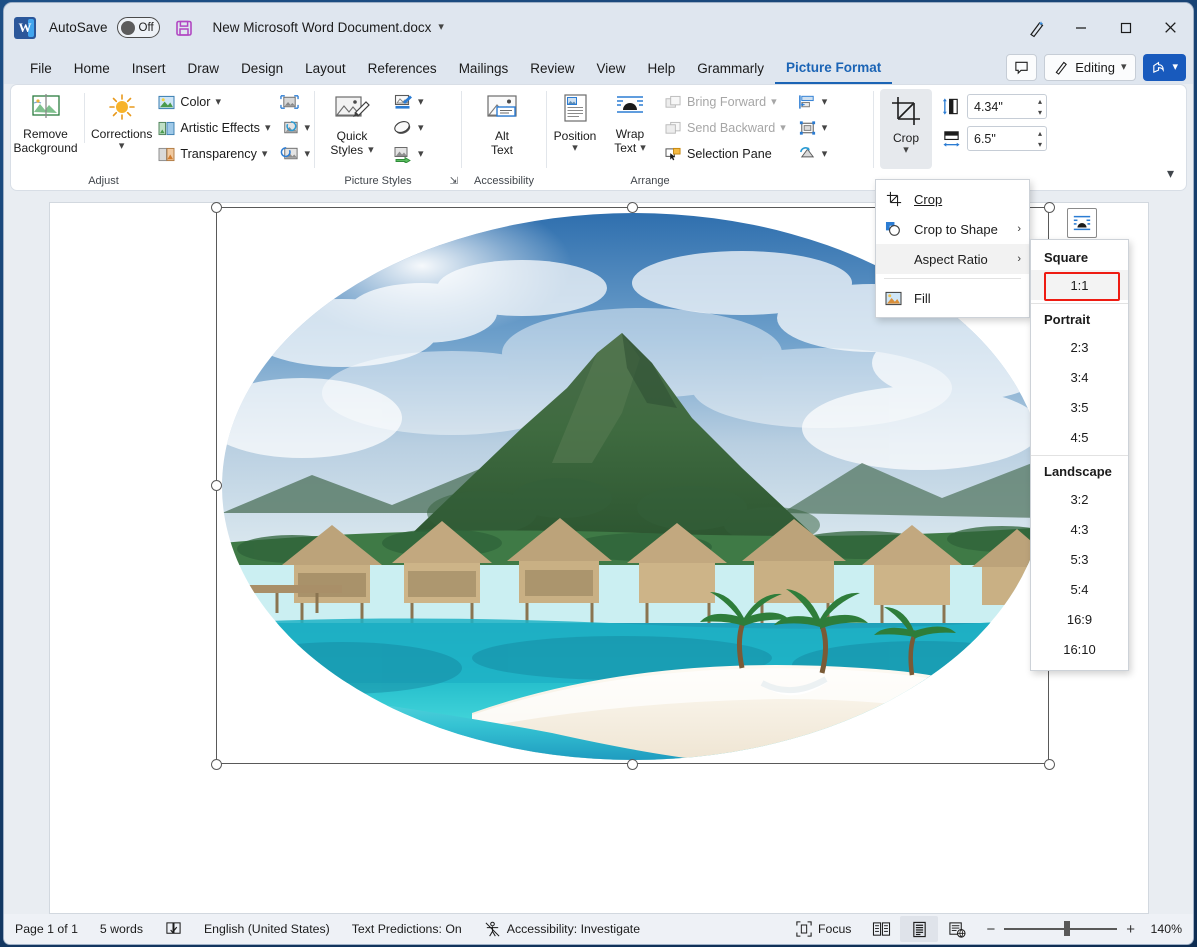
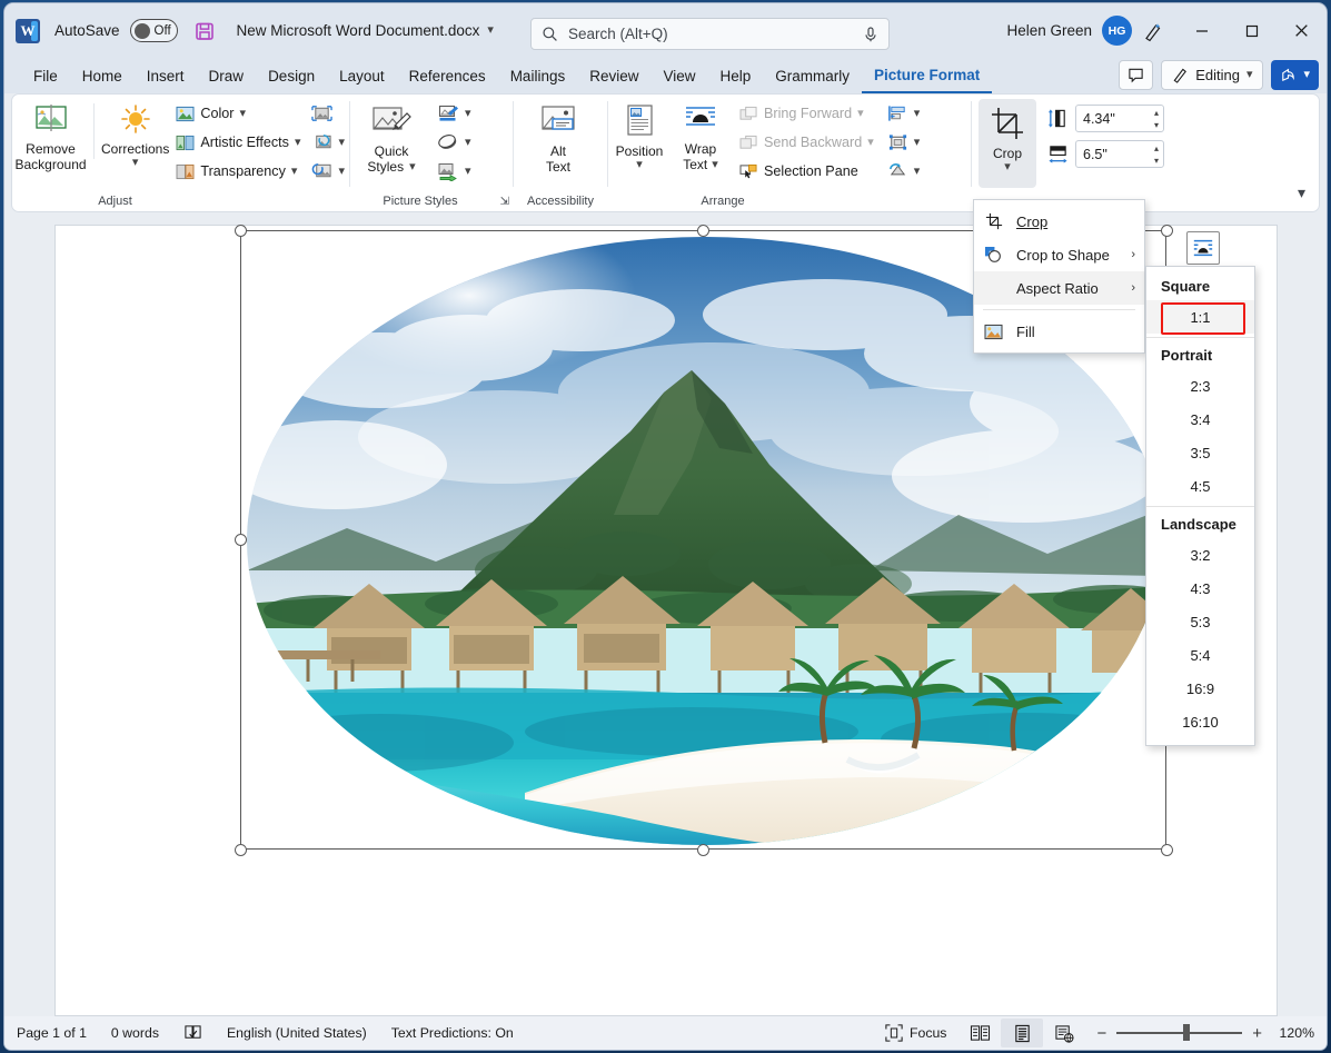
  AutoSave
  Off
  New Microsoft Word Document.docx
  ▾
+ Search (Alt+Q)
+ Helen Green
+ HG
  File
  Home
  Insert
  Draw
  Design
  Layout
  References
  Mailings
  Review
  View
  Help
  Grammarly
  Picture Format
  Editing
  ▾
  ▾
  Remove
  Background
  Corrections
  ▾
  Color
  ▾
  Artistic Effects
  ▾
  Transparency
  ▾
  ▾
  ▾
  Adjust
  Quick
  Styles
  ▾
  ▾
  ▾
  ▾
  Picture Styles
  ⇲
  Alt
  Text
  Accessibility
  Position
  ▾
  Wrap
  Text
  ▾
  Bring Forward
  ▾
  Send Backward
  ▾
  Selection Pane
  ▾
  ▾
  ▾
  Arrange
  Crop
  ▾
  4.34"
  ▴
  ▾
  6.5"
  ▴
  ▾
  ▾
  Crop
  Crop to Shape
  ›
  Aspect Ratio
  ›
  Fill
  Square
  1:1
  Portrait
  2:3
  3:4
  3:5
  4:5
  Landscape
  3:2
  4:3
  5:3
  5:4
  16:9
  16:10
  Page 1 of 1
- 5 words
+ 0 words
  English (United States)
  Text Predictions: On
- Accessibility: Investigate
  Focus
  −
  +
- 140%
+ 120%
